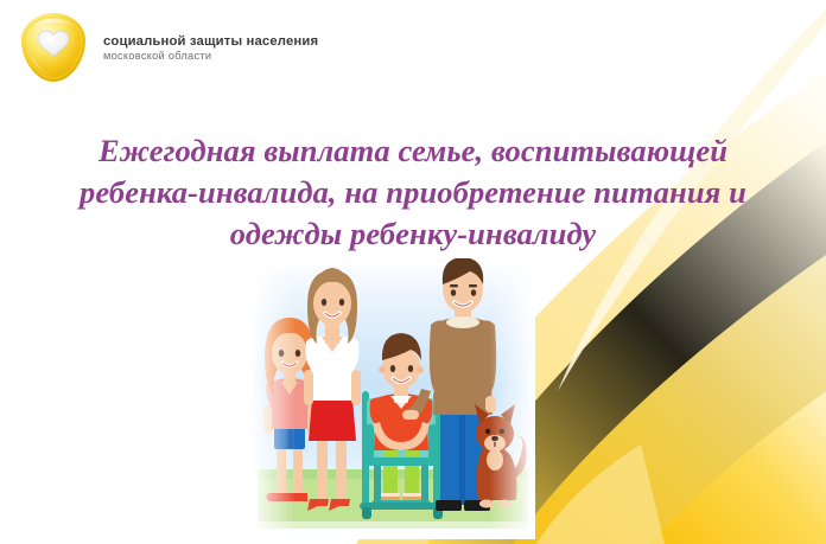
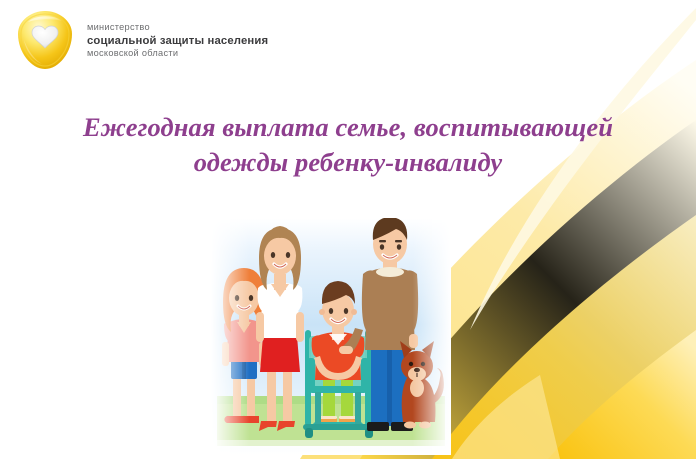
+ министерство
  социальной защиты населения
  московской области
  Ежегодная выплата семье, воспитывающей
- ребенка-инвалида, на приобретение питания и
  одежды ребенку-инвалиду
